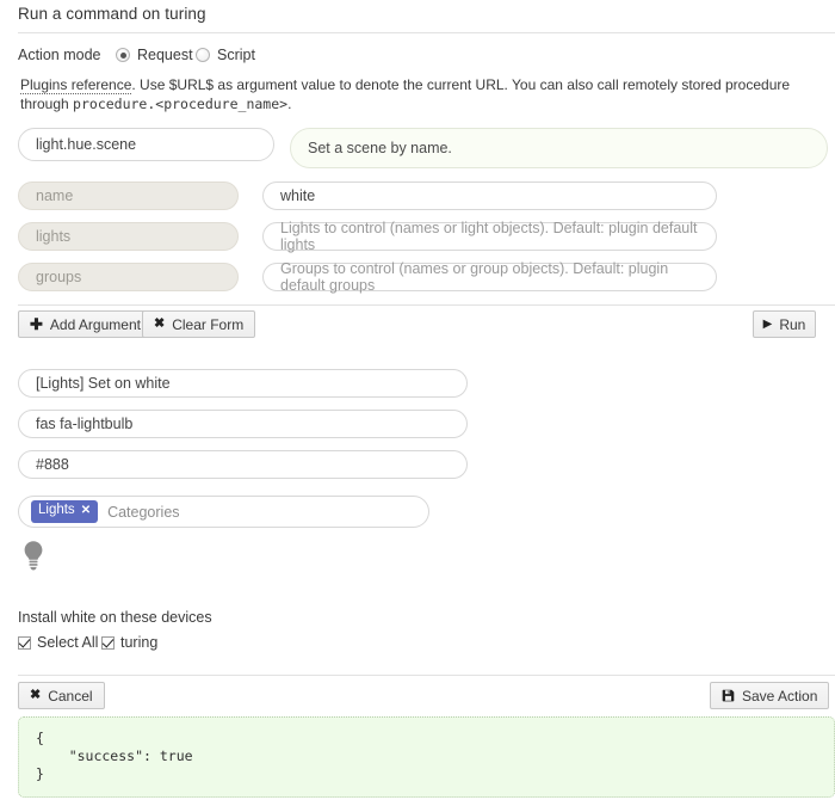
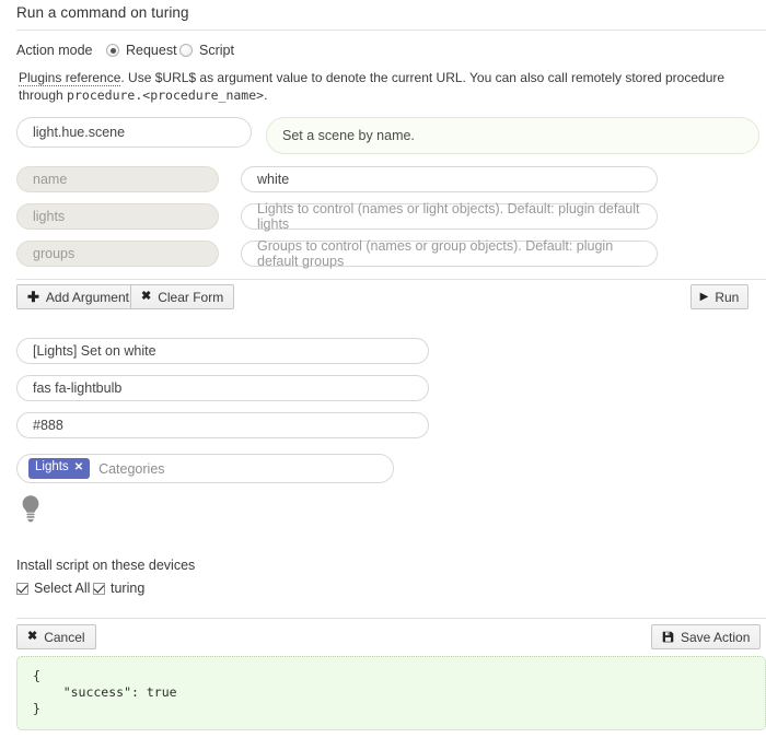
  Run a command on turing
  Action mode
  Request
  Script
  Plugins reference. Use $URL$ as argument value to denote the current URL. You can also call remotely stored procedure through procedure.<procedure_name>.
  light.hue.scene
  Set a scene by name.
  name
  white
  lights
  Lights to control (names or light objects). Default: plugin default lights
  groups
  Groups to control (names or group objects). Default: plugin default groups
  ✚
  Add Argument
  ✖
  Clear Form
  ▶
  Run
  [Lights] Set on white
  fas fa-lightbulb
  #888
  Lights
  ✕
  Categories
- Install white on these devices
+ Install script on these devices
  Select All
  turing
  ✖
  Cancel
  Save Action
  {
  "success": true
  }
